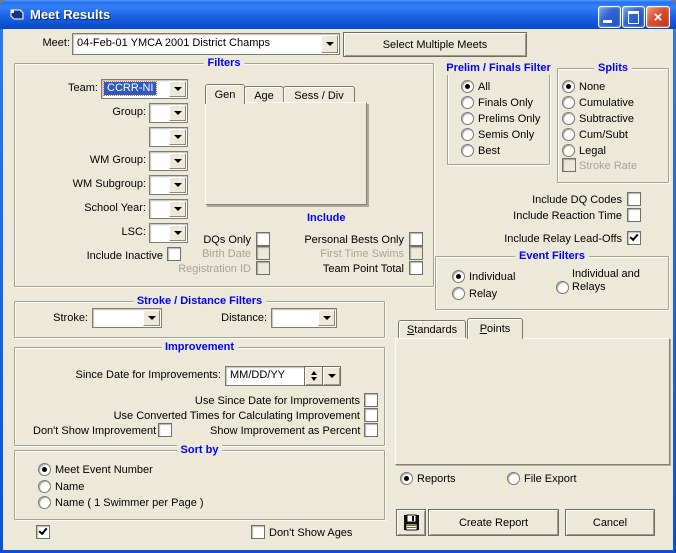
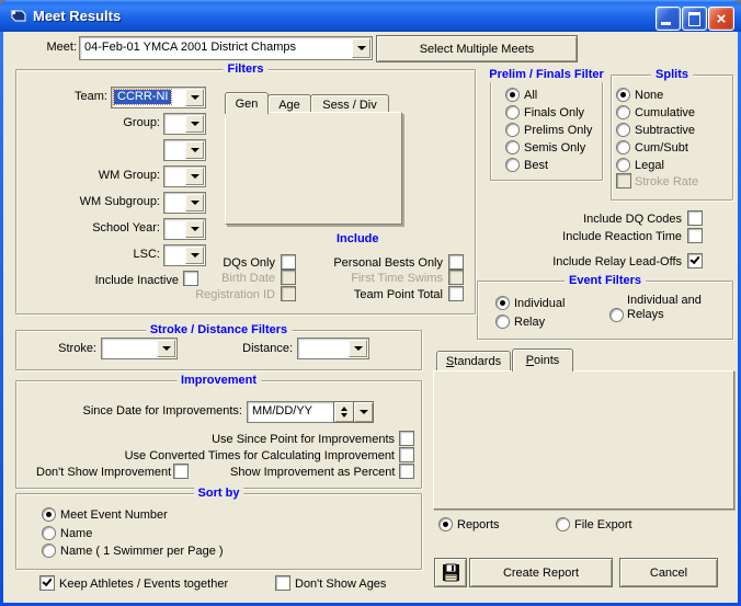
  Meet Results
  ×
  Meet:
  04-Feb-01 YMCA 2001 District Champs
  Select Multiple Meets
  Filters
  Team:
  CCRR-NI
  Group:
  WM Group:
  WM Subgroup:
  School Year:
  LSC:
  Include Inactive
  Gen
  Age
  Sess / Div
  Include
  DQs Only
  Birth Date
  Registration ID
  Personal Bests Only
  First Time Swims
  Team Point Total
  Prelim / Finals Filter
  All
  Finals Only
  Prelims Only
  Semis Only
  Best
  Splits
  None
  Cumulative
  Subtractive
  Cum/Subt
  Legal
  Stroke Rate
  Include DQ Codes
  Include Reaction Time
  Include Relay Lead-Offs
  Event Filters
  Individual
  Relay
  Individual and
  Relays
  Stroke / Distance Filters
  Stroke:
  Distance:
  Improvement
  Since Date for Improvements:
  MM/DD/YY
- Use Since Date for Improvements
+ Use Since Point for Improvements
  Use Converted Times for Calculating Improvement
  Don't Show Improvement
  Show Improvement as Percent
  Sort by
  Meet Event Number
  Name
  Name ( 1 Swimmer per Page )
+ Keep Athletes / Events together
  Don't Show Ages
  Standards
  Points
  Reports
  File Export
  Create Report
  Cancel
